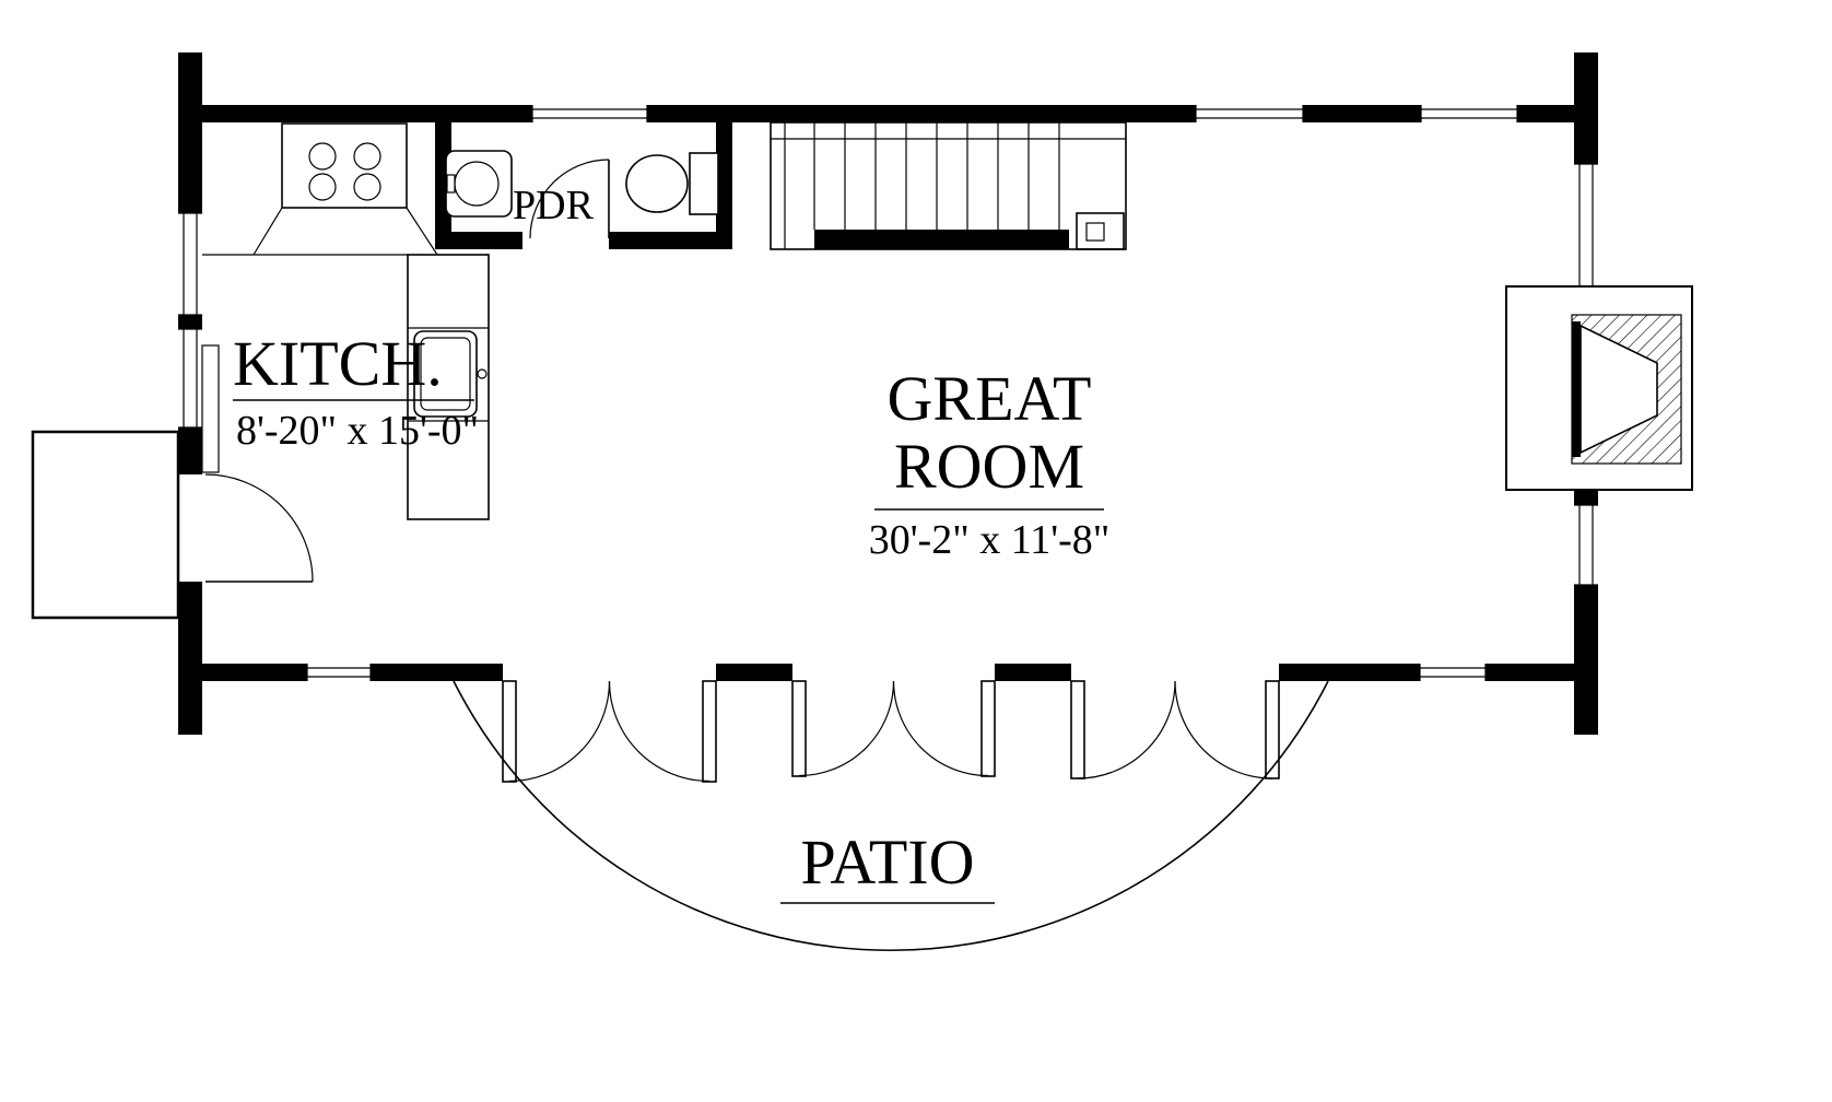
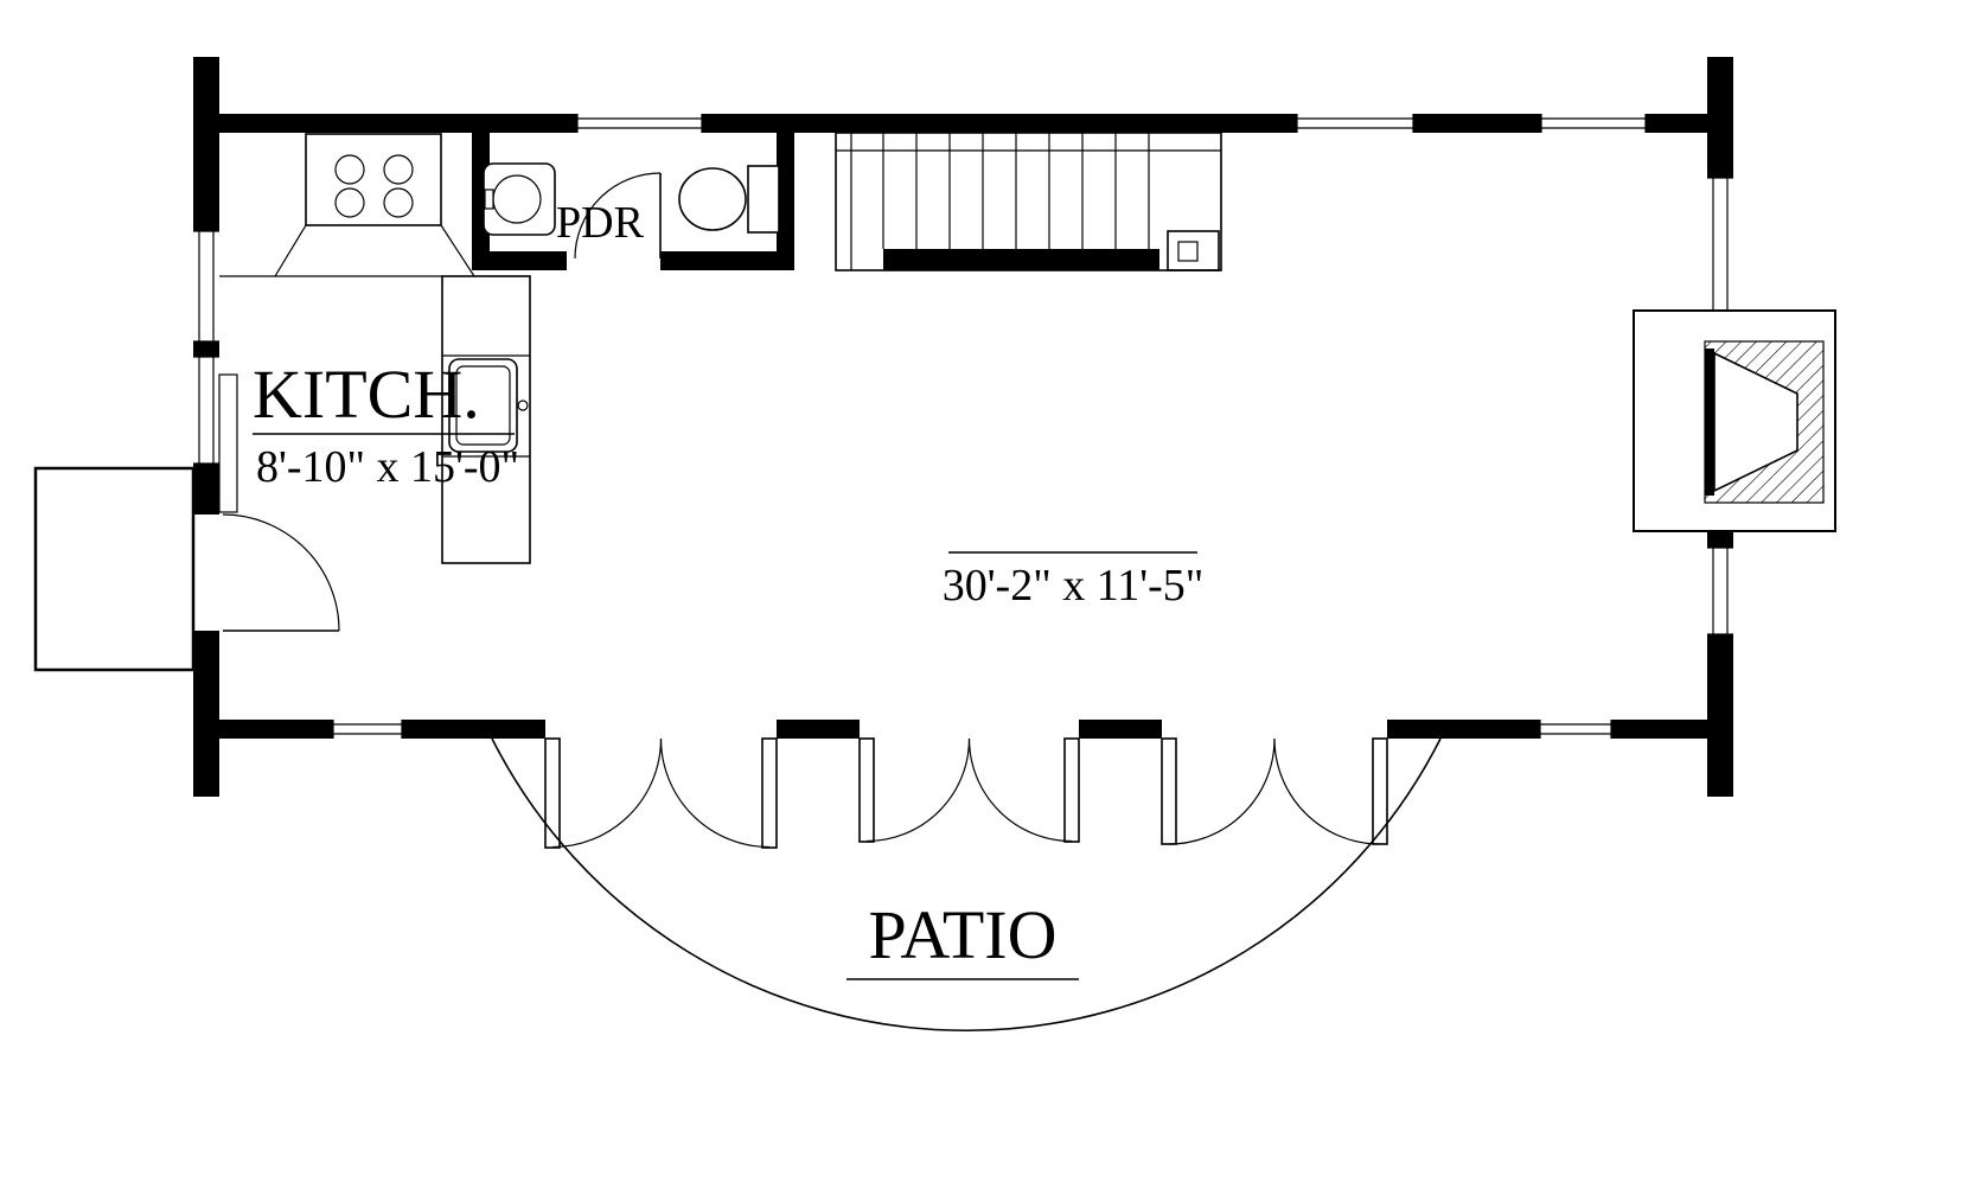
  KITCH.
- 8'-20" x 15'-0"
+ 8'-10" x 15'-0"
  PDR
- GREAT
- ROOM
- 30'-2" x 11'-8"
+ 30'-2" x 11'-5"
  PATIO
